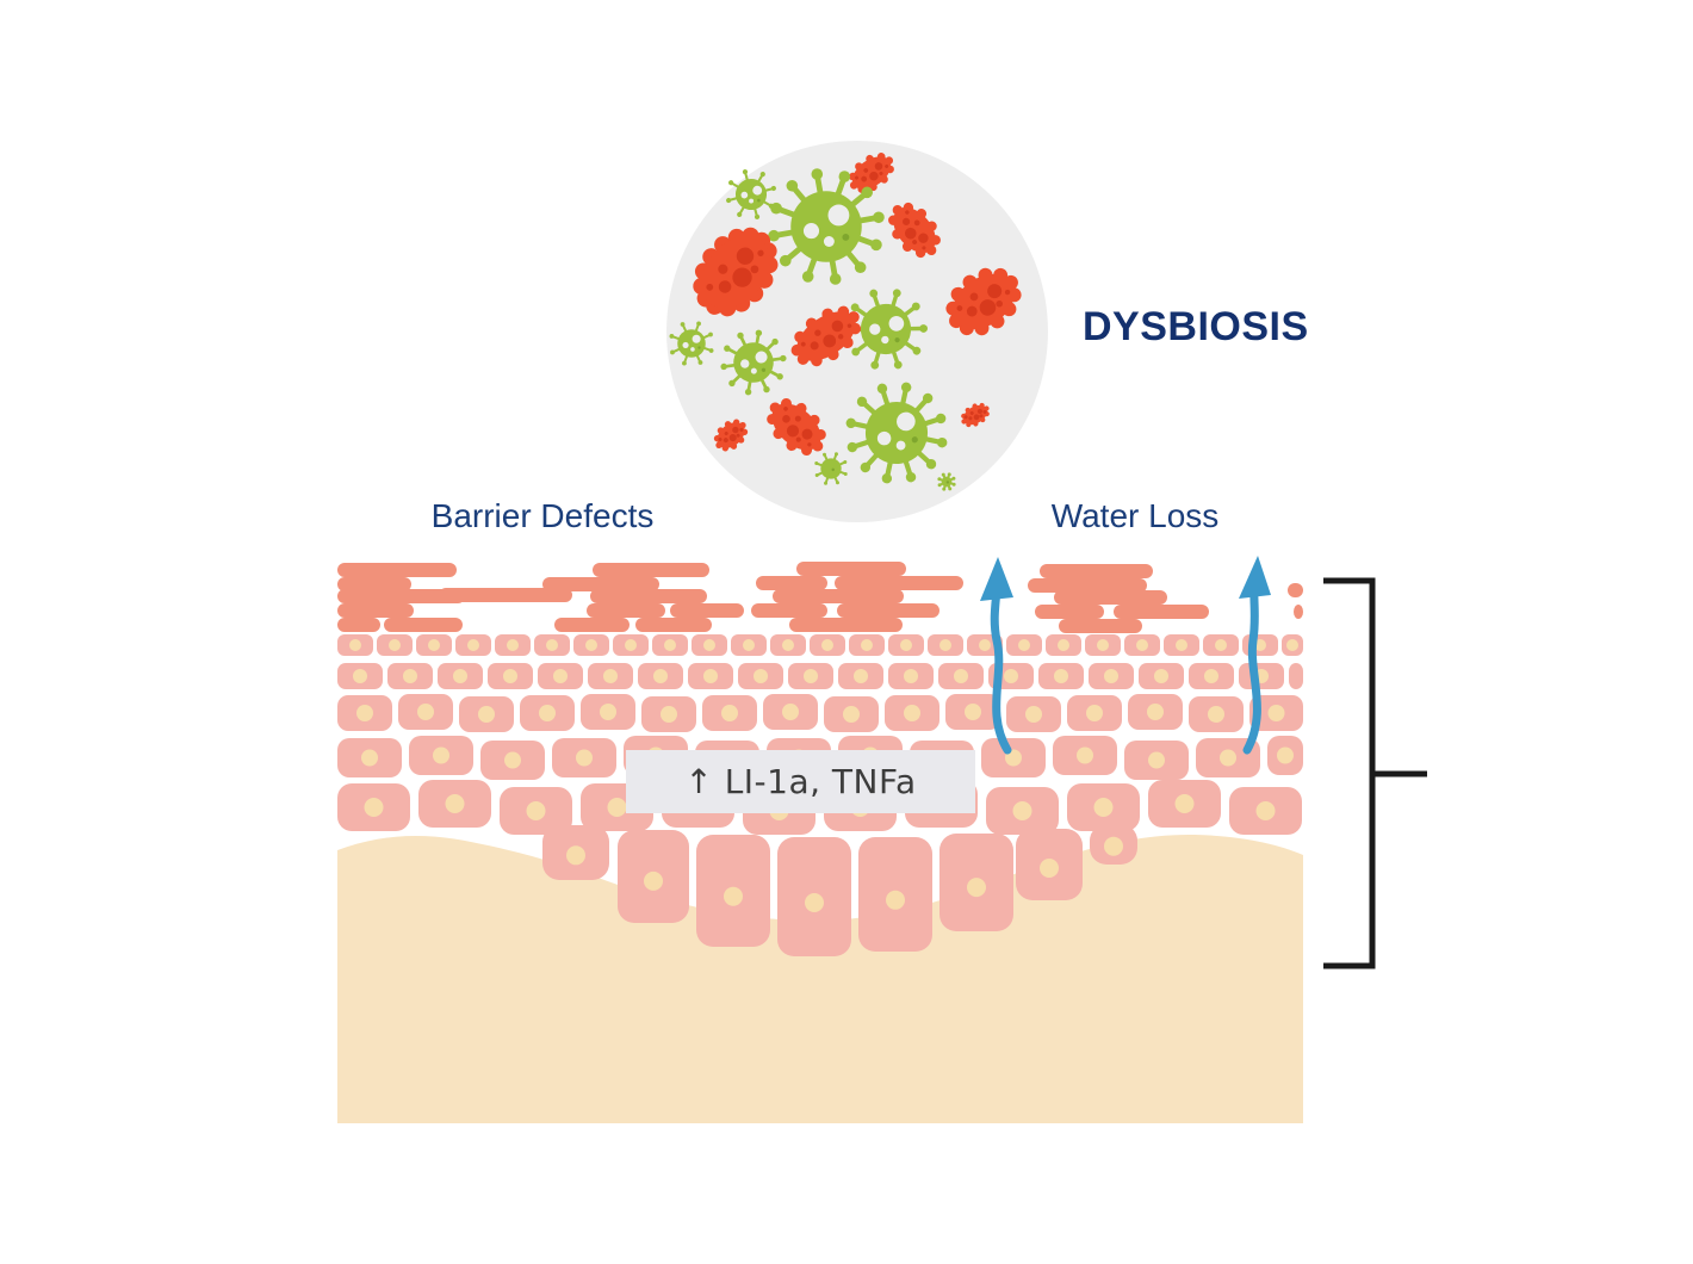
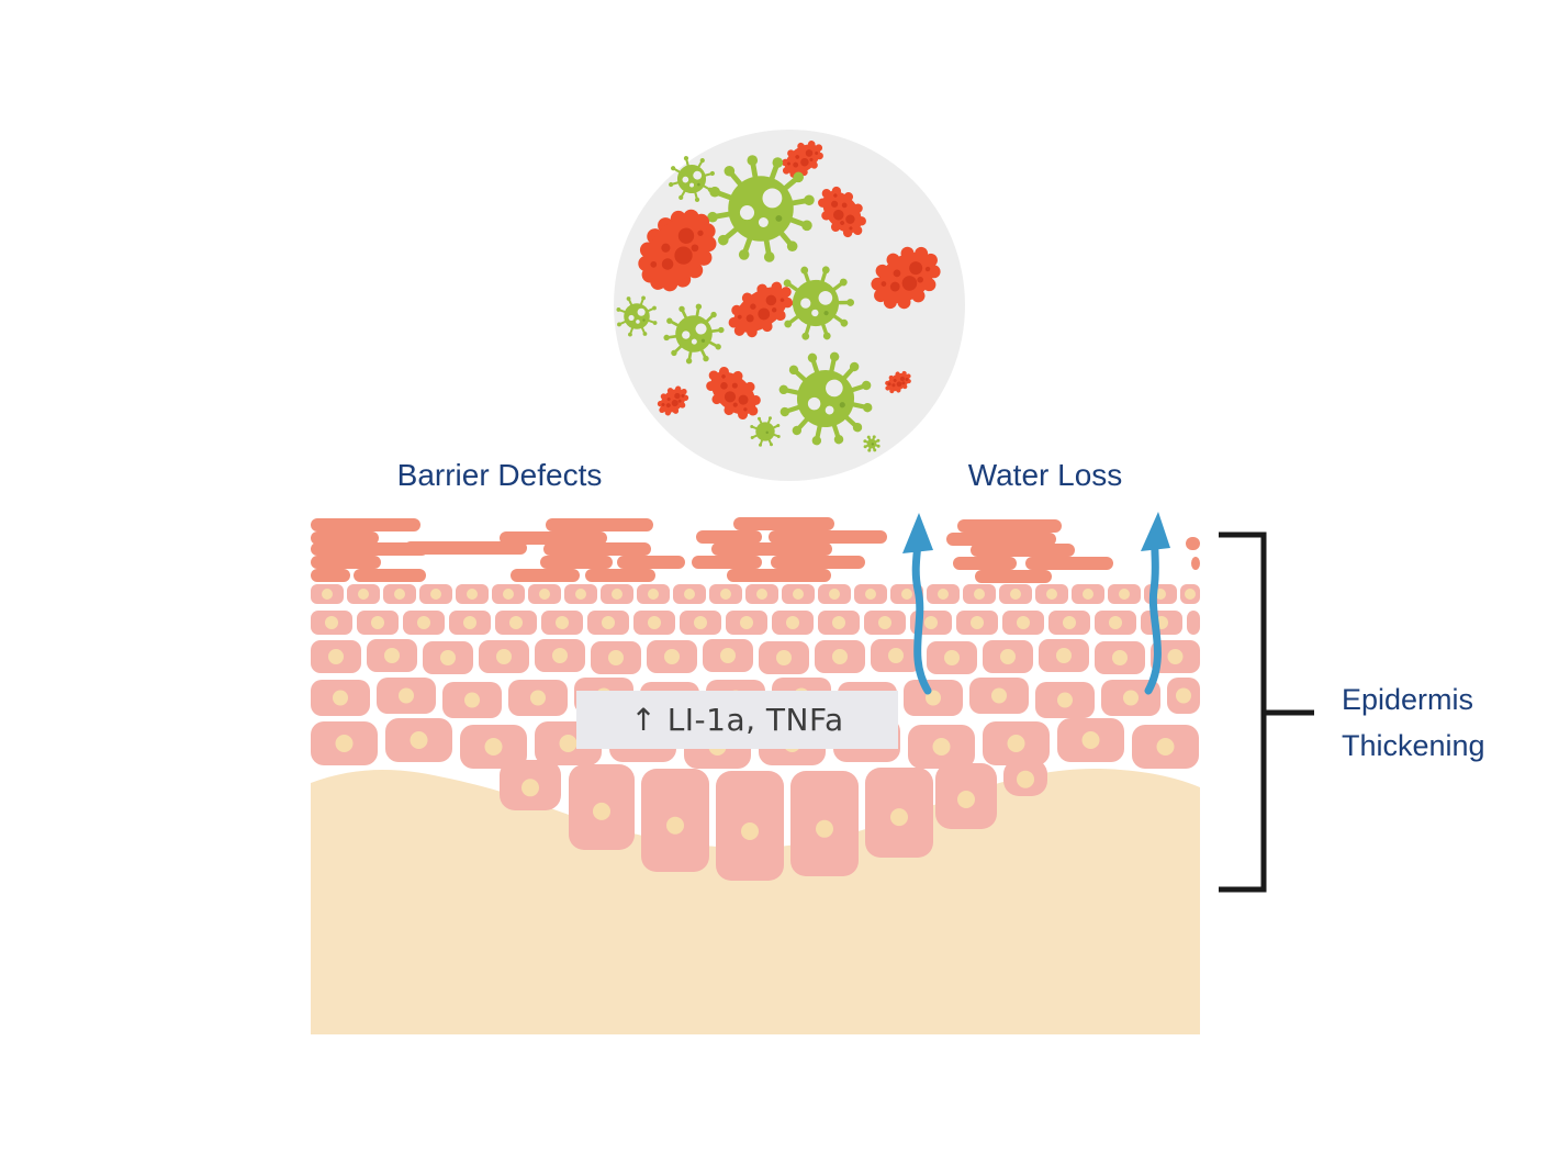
- DYSBIOSIS
  Barrier Defects
  Water Loss
+ Epidermis
+ Thickening
  ↑ LI-1a, TNFa
